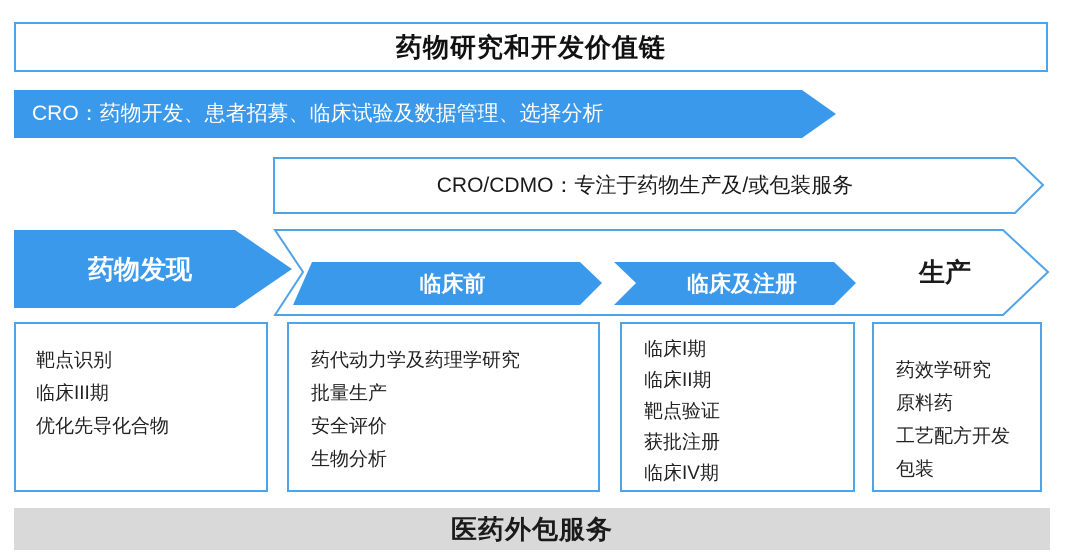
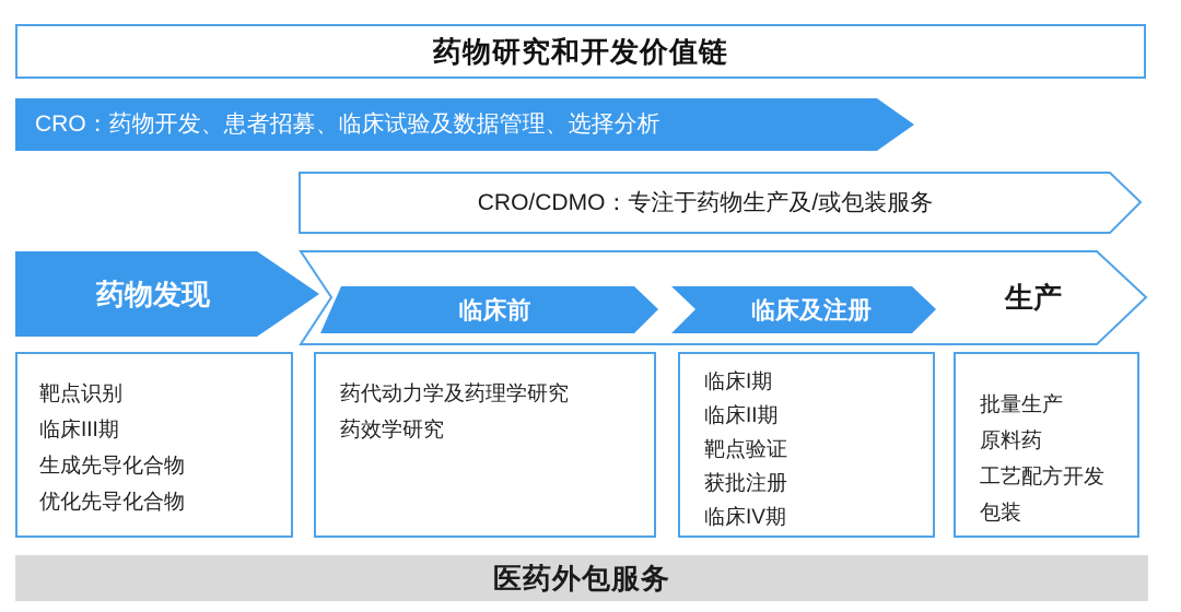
  药物研究和开发价值链
  CRO：药物开发、患者招募、临床试验及数据管理、选择分析
  CRO/CDMO：专注于药物生产及/或包装服务
  药物发现
  临床前
  临床及注册
  生产
  靶点识别
  临床III期
+ 生成先导化合物
  优化先导化合物
  药代动力学及药理学研究
- 批量生产
+ 药效学研究
- 安全评价
- 生物分析
  临床I期
  临床II期
  靶点验证
  获批注册
  临床IV期
- 药效学研究
+ 批量生产
  原料药
  工艺配方开发
  包装
  医药外包服务
